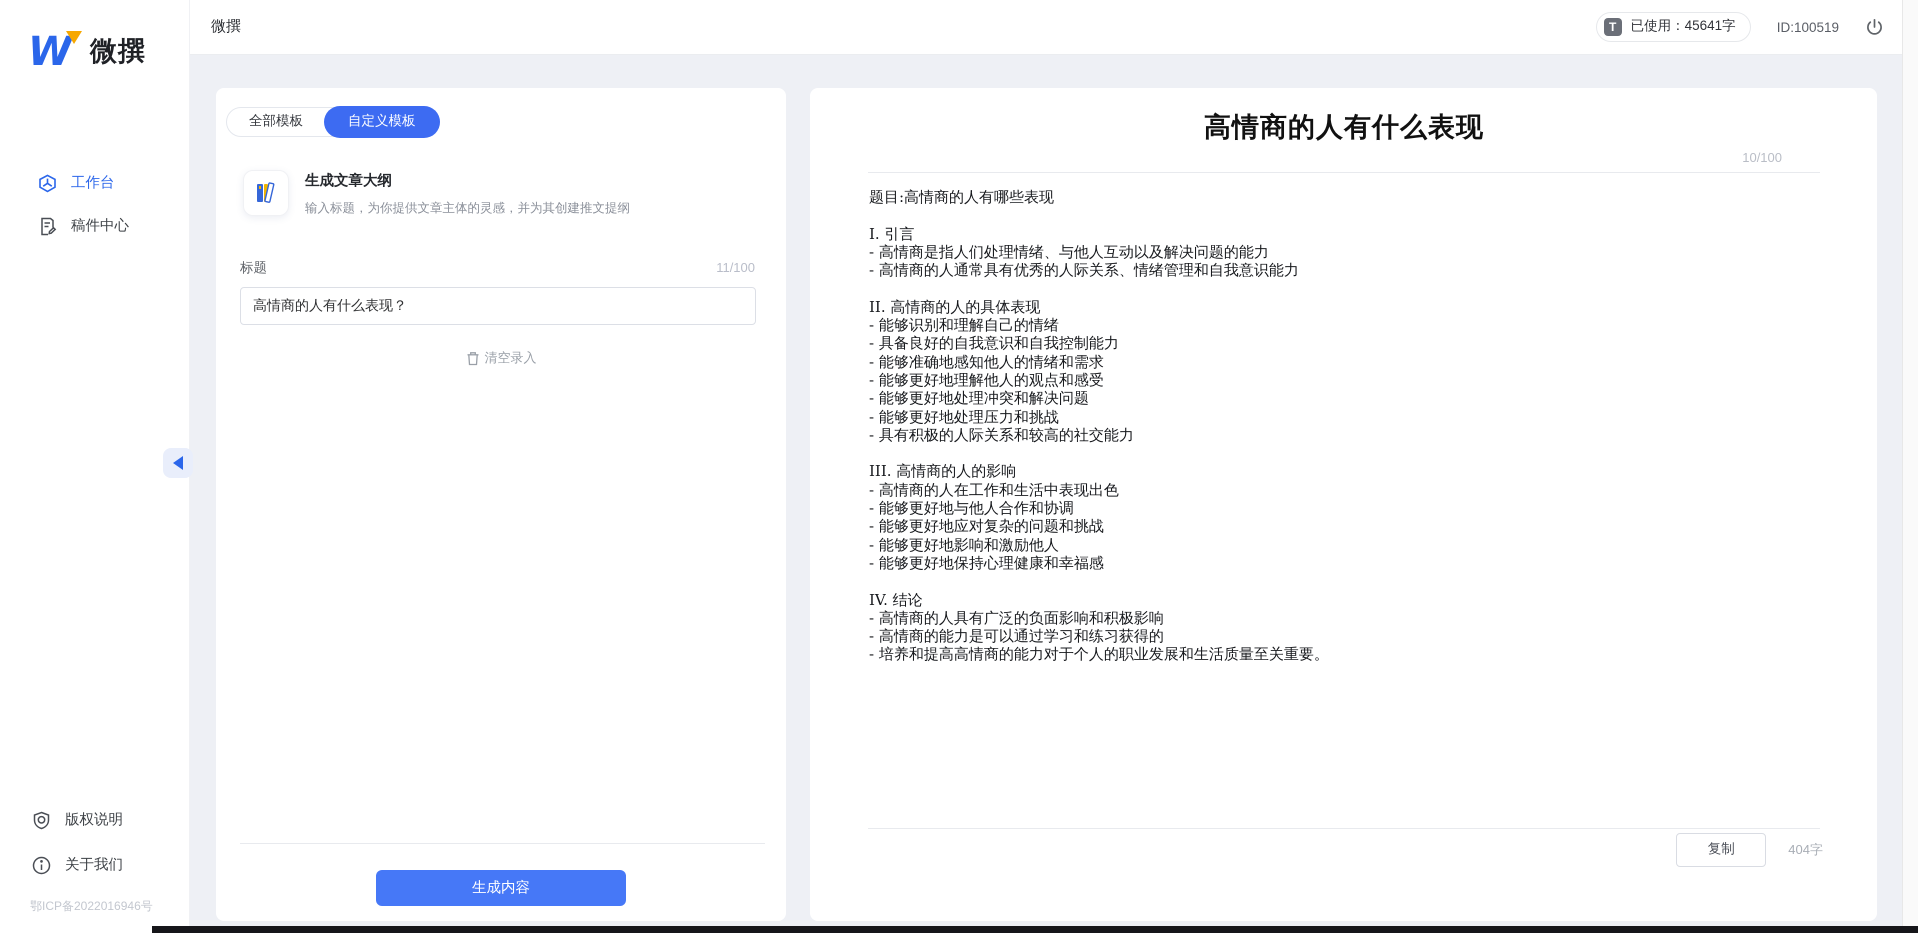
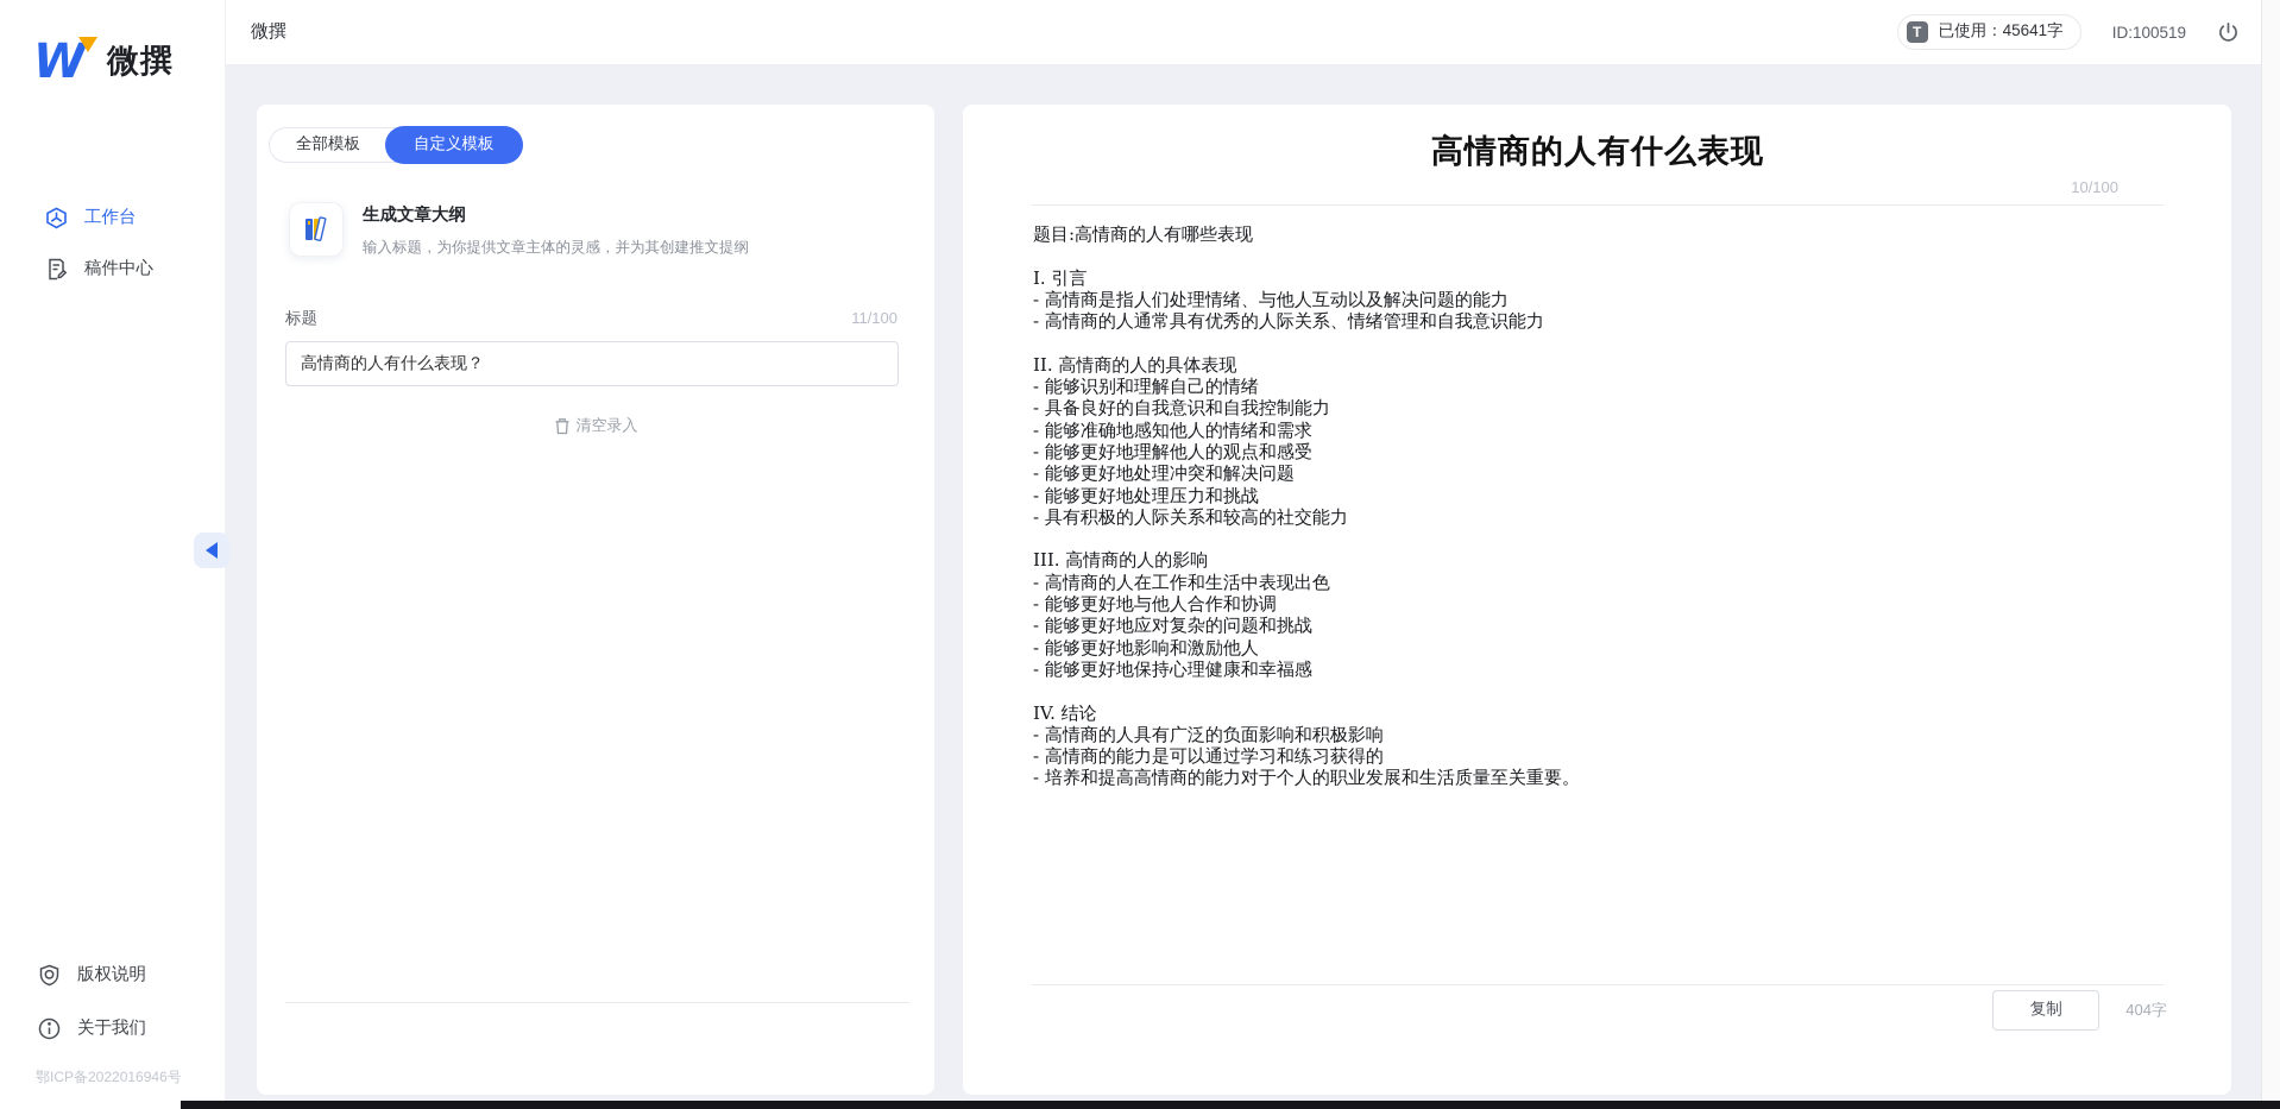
  W
  微撰
  工作台
  稿件中心
  版权说明
  关于我们
  鄂ICP备2022016946号
  微撰
  T
  已使用：45641字
  ID:100519
  全部模板
  自定义模板
  生成文章大纲
  输入标题，为你提供文章主体的灵感，并为其创建推文提纲
  标题
  11/100
  高情商的人有什么表现？
  清空录入
- 生成内容
  高情商的人有什么表现
  10/100
  题目:高情商的人有哪些表现
  I. 引言
  - 高情商是指人们处理情绪、与他人互动以及解决问题的能力
  - 高情商的人通常具有优秀的人际关系、情绪管理和自我意识能力
  II. 高情商的人的具体表现
  - 能够识别和理解自己的情绪
  - 具备良好的自我意识和自我控制能力
  - 能够准确地感知他人的情绪和需求
  - 能够更好地理解他人的观点和感受
  - 能够更好地处理冲突和解决问题
  - 能够更好地处理压力和挑战
  - 具有积极的人际关系和较高的社交能力
  III. 高情商的人的影响
  - 高情商的人在工作和生活中表现出色
  - 能够更好地与他人合作和协调
  - 能够更好地应对复杂的问题和挑战
  - 能够更好地影响和激励他人
  - 能够更好地保持心理健康和幸福感
  IV. 结论
  - 高情商的人具有广泛的负面影响和积极影响
  - 高情商的能力是可以通过学习和练习获得的
  - 培养和提高高情商的能力对于个人的职业发展和生活质量至关重要。
  复制
  404字
